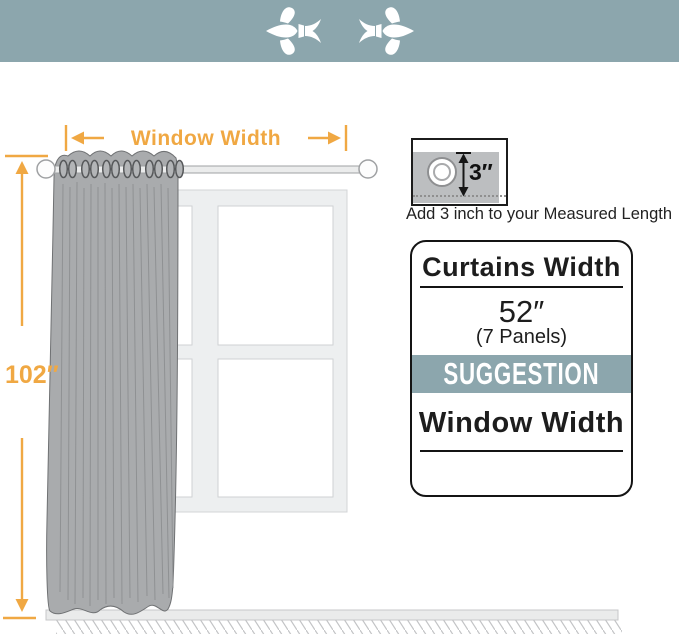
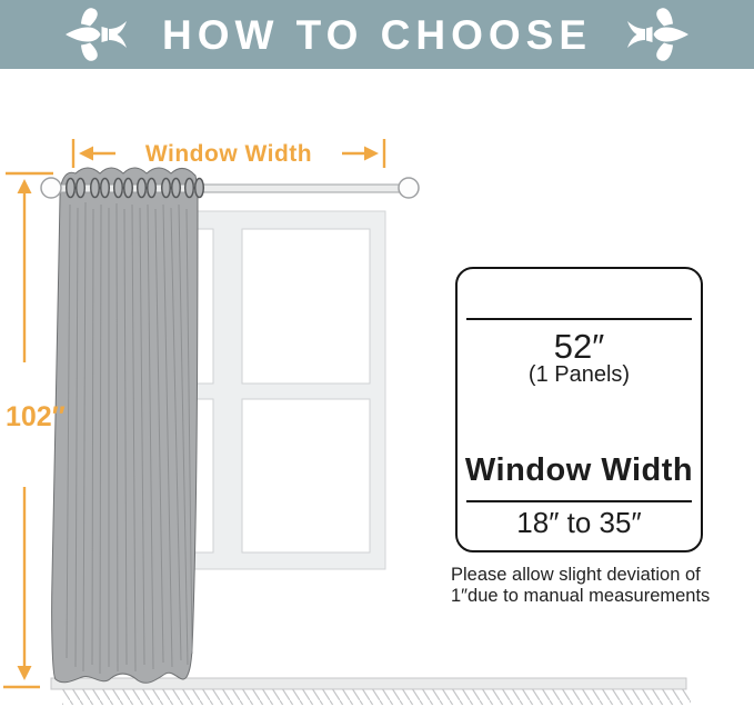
+ HOW TO CHOOSE
  Window Width
  102″
- 3″
- Add 3 inch to your Measured Length
- Curtains Width
  52″
- (7 Panels)
+ (1 Panels)
- SUGGESTION
  Window Width
+ 18″ to 35″
+ Please allow slight deviation of
+ 1″due to manual measurements
